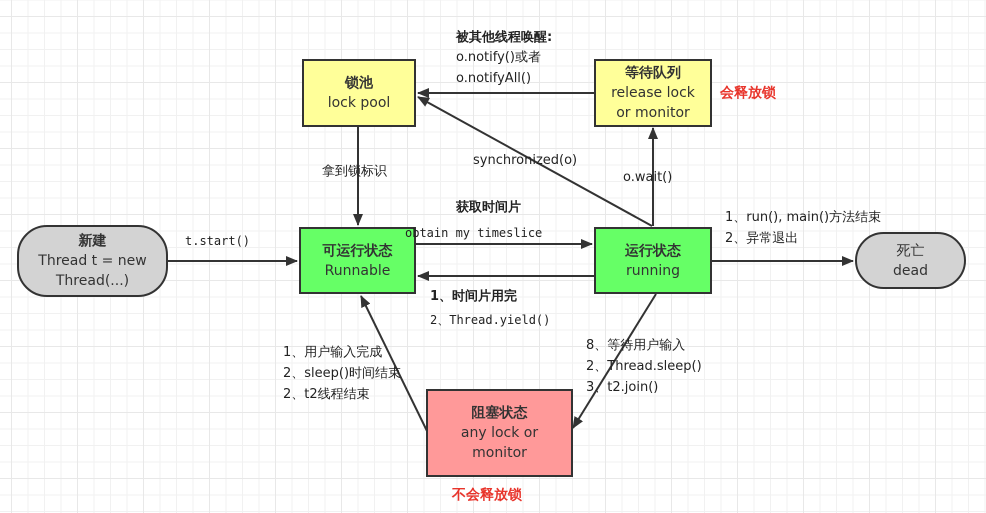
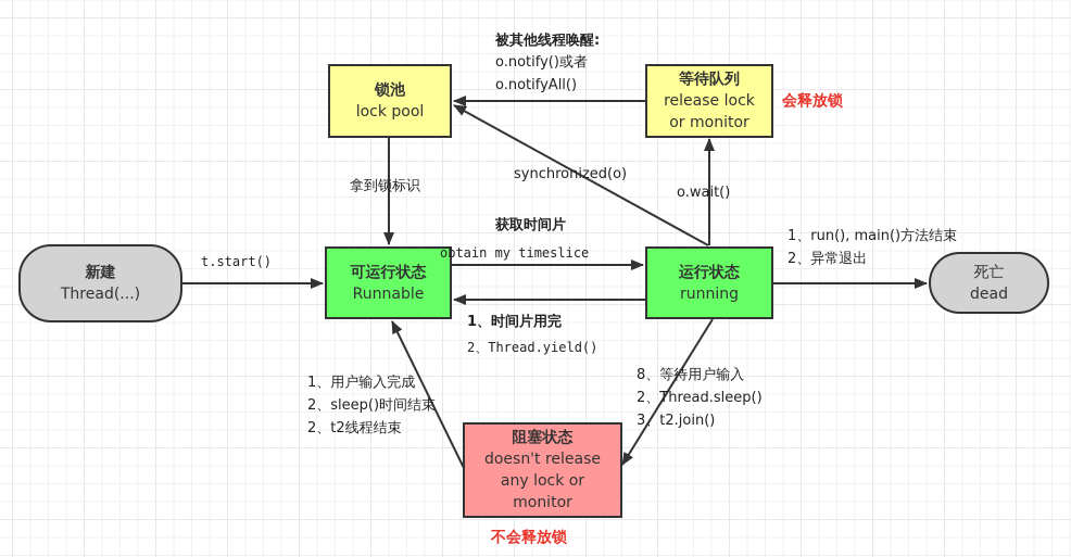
  新建
- Thread t = new
  Thread(...)
  锁池
  lock pool
  等待队列
  release lock
  or monitor
  可运行状态
  Runnable
  运行状态
  running
  死亡
  dead
  阻塞状态
+ doesn't release
  any lock or
  monitor
  t.start()
  拿到锁标识
  被其他线程唤醒:
  o.notify()或者
  o.notifyAll()
  会释放锁
  synchronized(o)
  o.wait()
  获取时间片
  obtain my timeslice
  1、时间片用完
  2、Thread.yield()
  1、run(), main()方法结束
  2、异常退出
  1、用户输入完成
  2、sleep()时间结束
  2、t2线程结束
  8、等待用户输入
  2、Thread.sleep()
  3、t2.join()
  不会释放锁
